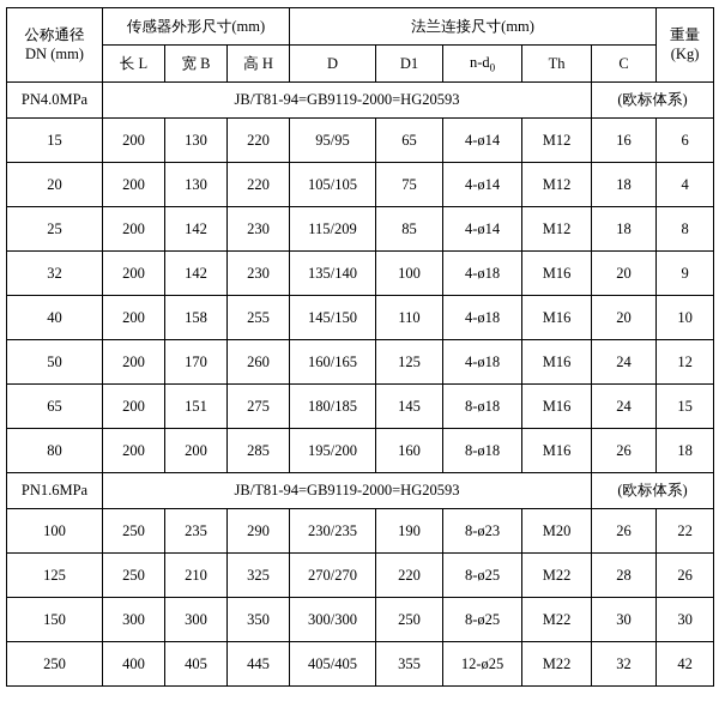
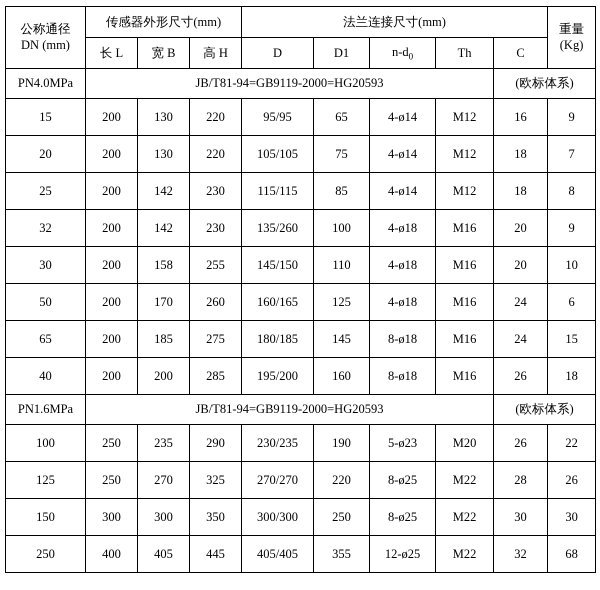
  公称通径 DN (mm)	传感器外形尺寸(mm)	法兰连接尺寸(mm)	重量 (Kg)
  长 L	宽 B	高 H	D	D1	n-d0	Th	C
  PN4.0MPa	JB/T81-94=GB9119-2000=HG20593	(欧标体系)
- 15	200	130	220	95/95	65	4-ø14	M12	16	6
+ 15	200	130	220	95/95	65	4-ø14	M12	16	9
- 20	200	130	220	105/105	75	4-ø14	M12	18	4
+ 20	200	130	220	105/105	75	4-ø14	M12	18	7
- 25	200	142	230	115/209	85	4-ø14	M12	18	8
+ 25	200	142	230	115/115	85	4-ø14	M12	18	8
- 32	200	142	230	135/140	100	4-ø18	M16	20	9
+ 32	200	142	230	135/260	100	4-ø18	M16	20	9
- 40	200	158	255	145/150	110	4-ø18	M16	20	10
+ 30	200	158	255	145/150	110	4-ø18	M16	20	10
- 50	200	170	260	160/165	125	4-ø18	M16	24	12
+ 50	200	170	260	160/165	125	4-ø18	M16	24	6
- 65	200	151	275	180/185	145	8-ø18	M16	24	15
+ 65	200	185	275	180/185	145	8-ø18	M16	24	15
- 80	200	200	285	195/200	160	8-ø18	M16	26	18
+ 40	200	200	285	195/200	160	8-ø18	M16	26	18
  PN1.6MPa	JB/T81-94=GB9119-2000=HG20593	(欧标体系)
- 100	250	235	290	230/235	190	8-ø23	M20	26	22
+ 100	250	235	290	230/235	190	5-ø23	M20	26	22
- 125	250	210	325	270/270	220	8-ø25	M22	28	26
+ 125	250	270	325	270/270	220	8-ø25	M22	28	26
  150	300	300	350	300/300	250	8-ø25	M22	30	30
- 250	400	405	445	405/405	355	12-ø25	M22	32	42
+ 250	400	405	445	405/405	355	12-ø25	M22	32	68
